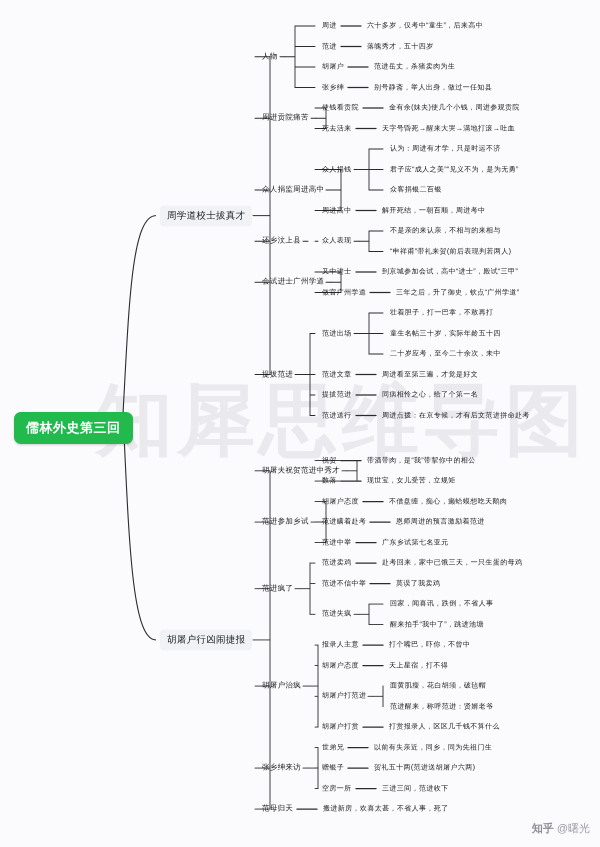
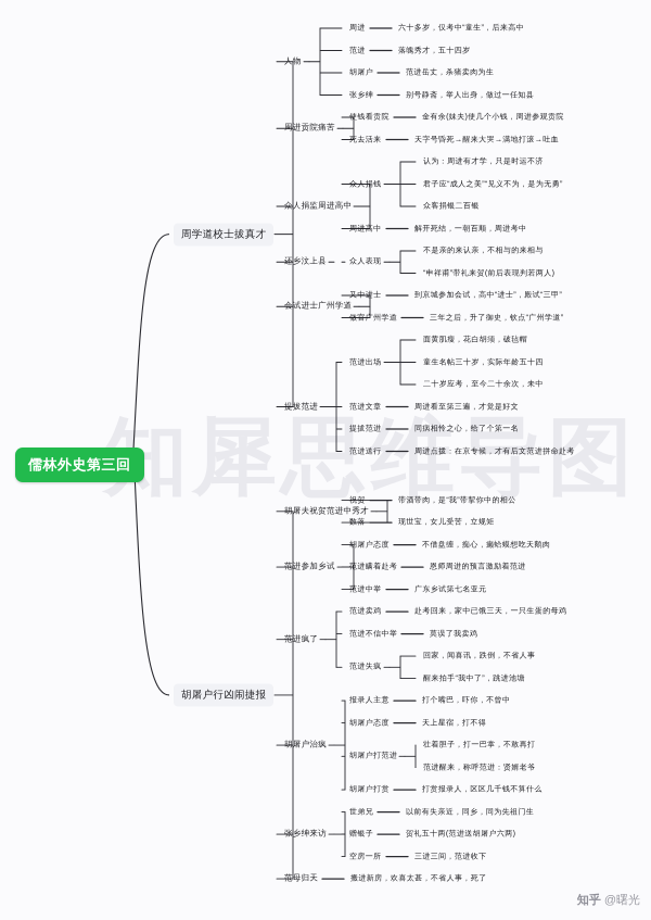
  知犀思维导图
  周进
  六十多岁，仅考中“童生”，后来高中
  范进
  落魄秀才，五十四岁
  胡屠户
  范进岳丈，杀猪卖肉为生
  张乡绅
  别号静斋，举人出身，做过一任知县
  人物
  使钱看贡院
  金有余(妹夫)使几个小钱，周进参观贡院
  死去活来
  天字号昏死→醒来大哭→满地打滚→吐血
  周进贡院痛苦
  认为：周进有才学，只是时运不济
  君子应“成人之美”“见义不为，是为无勇”
  众客捐银二百银
  众人捐钱
  周进高中
  解开死结，一朝百顺，周进考中
  众人捐监周进高中
  不是亲的来认亲，不相与的来相与
  “申祥甫”带礼来贺(前后表现判若两人)
  众人表现
  还乡汶上县
  又中进士
  到京城参加会试，高中“进士”，殿试“三甲”
  做官广州学道
  三年之后，升了御史，钦点“广州学道”
  会试进士广州学道
- 壮着胆子，打一巴掌，不敢再打
+ 面黄肌瘦，花白胡须，破毡帽
  童生名帖三十岁，实际年龄五十四
  二十岁应考，至今二十余次，未中
  范进出场
  范进文章
  周进看至第三遍，才觉是好文
  提拔范进
  同病相怜之心，给了个第一名
  范进送行
  周进点拨：在京专候，才有后文范进拼命赴考
  提拔范进
  周学道校士拔真才
  祝贺
  带酒带肉，是“我”带挈你中的相公
  数落
  现世宝，女儿受苦，立规矩
  胡屠夫祝贺范进中秀才
  胡屠户态度
  不借盘缠，痴心，癞蛤蟆想吃天鹅肉
  范进瞒着赴考
  恩师周进的预言激励着范进
  范进中举
  广东乡试第七名亚元
  范进参加乡试
  范进卖鸡
  赴考回来，家中已饿三天，一只生蛋的母鸡
  范进不信中举
  莫误了我卖鸡
  回家，闻喜讯，跌倒，不省人事
  醒来拍手“我中了”，跳进池塘
  范进失疯
  范进疯了
  报录人主意
  打个嘴巴，吓你，不曾中
  胡屠户态度
  天上星宿，打不得
- 面黄肌瘦，花白胡须，破毡帽
+ 壮着胆子，打一巴掌，不敢再打
  范进醒来，称呼范进：贤婿老爷
  胡屠户打范进
  胡屠户打赏
  打赏报录人，区区几千钱不算什么
  胡屠户治疯
  世弟兄
  以前有失亲近，同乡，同为先祖门生
  赠银子
  贺礼五十两(范进送胡屠户六两)
  空房一所
  三进三间，范进收下
  张乡绅来访
  范母归天
  搬进新房，欢喜太甚，不省人事，死了
  胡屠户行凶闹捷报
  儒林外史第三回
  知乎
  @曙光
